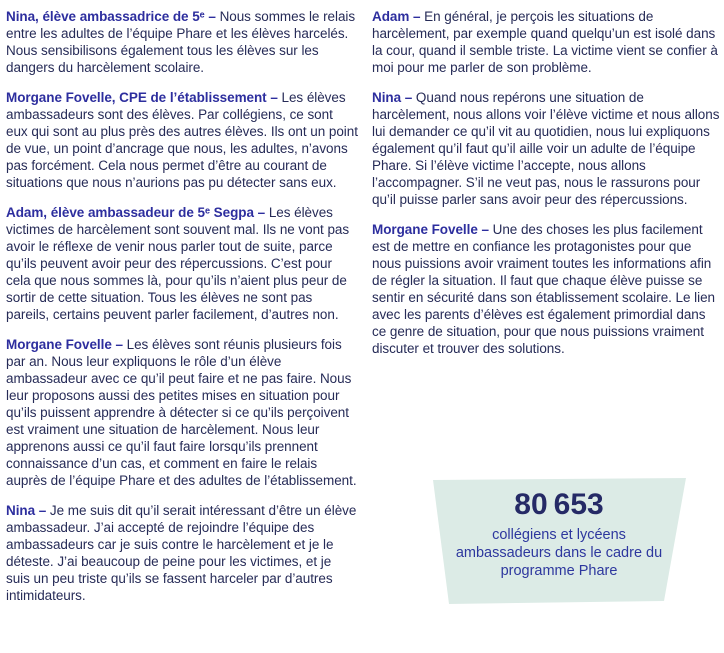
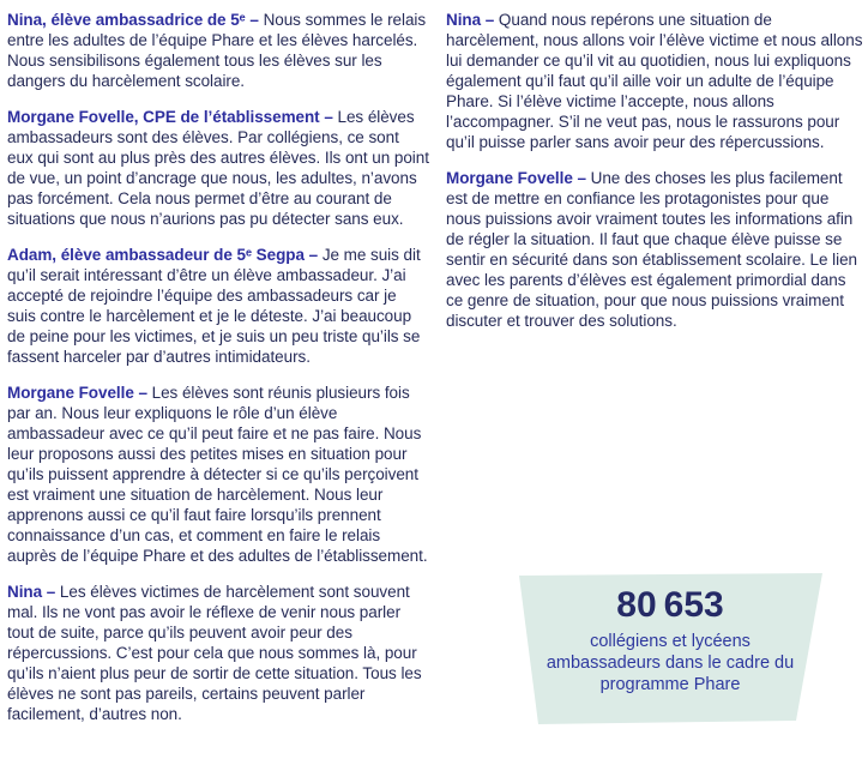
  Nina, élève ambassadrice de 5ᵉ – Nous sommes le relais entre les adultes de l’équipe Phare et les élèves harcelés. Nous sensibilisons également tous les élèves sur les dangers du harcèlement scolaire.
  Morgane Fovelle, CPE de l’établissement – Les élèves ambassadeurs sont des élèves. Par collégiens, ce sont eux qui sont au plus près des autres élèves. Ils ont un point de vue, un point d’ancrage que nous, les adultes, n’avons pas forcément. Cela nous permet d’être au courant de situations que nous n’aurions pas pu détecter sans eux.
- Adam, élève ambassadeur de 5ᵉ Segpa – Les élèves victimes de harcèlement sont souvent mal. Ils ne vont pas avoir le réflexe de venir nous parler tout de suite, parce qu’ils peuvent avoir peur des répercussions. C’est pour cela que nous sommes là, pour qu’ils n’aient plus peur de sortir de cette situation. Tous les élèves ne sont pas pareils, certains peuvent parler facilement, d’autres non.
+ Adam, élève ambassadeur de 5ᵉ Segpa – Je me suis dit qu’il serait intéressant d’être un élève ambassadeur. J’ai accepté de rejoindre l’équipe des ambassadeurs car je suis contre le harcèlement et je le déteste. J’ai beaucoup de peine pour les victimes, et je suis un peu triste qu’ils se fassent harceler par d’autres intimidateurs.
  Morgane Fovelle – Les élèves sont réunis plusieurs fois par an. Nous leur expliquons le rôle d’un élève ambassadeur avec ce qu’il peut faire et ne pas faire. Nous leur proposons aussi des petites mises en situation pour qu’ils puissent apprendre à détecter si ce qu’ils perçoivent est vraiment une situation de harcèlement. Nous leur apprenons aussi ce qu’il faut faire lorsqu’ils prennent connaissance d’un cas, et comment en faire le relais auprès de l’équipe Phare et des adultes de l’établissement.
- Nina – Je me suis dit qu’il serait intéressant d’être un élève ambassadeur. J’ai accepté de rejoindre l’équipe des ambassadeurs car je suis contre le harcèlement et je le déteste. J’ai beaucoup de peine pour les victimes, et je suis un peu triste qu’ils se fassent harceler par d’autres intimidateurs.
+ Nina – Les élèves victimes de harcèlement sont souvent mal. Ils ne vont pas avoir le réflexe de venir nous parler tout de suite, parce qu’ils peuvent avoir peur des répercussions. C’est pour cela que nous sommes là, pour qu’ils n’aient plus peur de sortir de cette situation. Tous les élèves ne sont pas pareils, certains peuvent parler facilement, d’autres non.
- Adam – En général, je perçois les situations de harcèlement, par exemple quand quelqu’un est isolé dans la cour, quand il semble triste. La victime vient se confier à moi pour me parler de son problème.
  Nina – Quand nous repérons une situation de harcèlement, nous allons voir l’élève victime et nous allons lui demander ce qu’il vit au quotidien, nous lui expliquons également qu’il faut qu’il aille voir un adulte de l’équipe Phare. Si l’élève victime l’accepte, nous allons l’accompagner. S’il ne veut pas, nous le rassurons pour qu’il puisse parler sans avoir peur des répercussions.
  Morgane Fovelle – Une des choses les plus facilement est de mettre en confiance les protagonistes pour que nous puissions avoir vraiment toutes les informations afin de régler la situation. Il faut que chaque élève puisse se sentir en sécurité dans son établissement scolaire. Le lien avec les parents d’élèves est également primordial dans ce genre de situation, pour que nous puissions vraiment discuter et trouver des solutions.
  80 653
  collégiens et lycéens ambassadeurs dans le cadre du programme Phare
